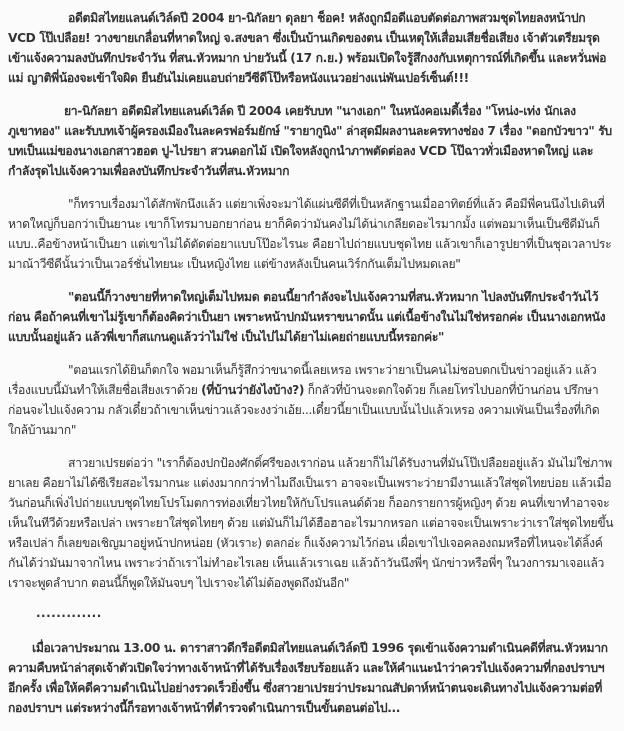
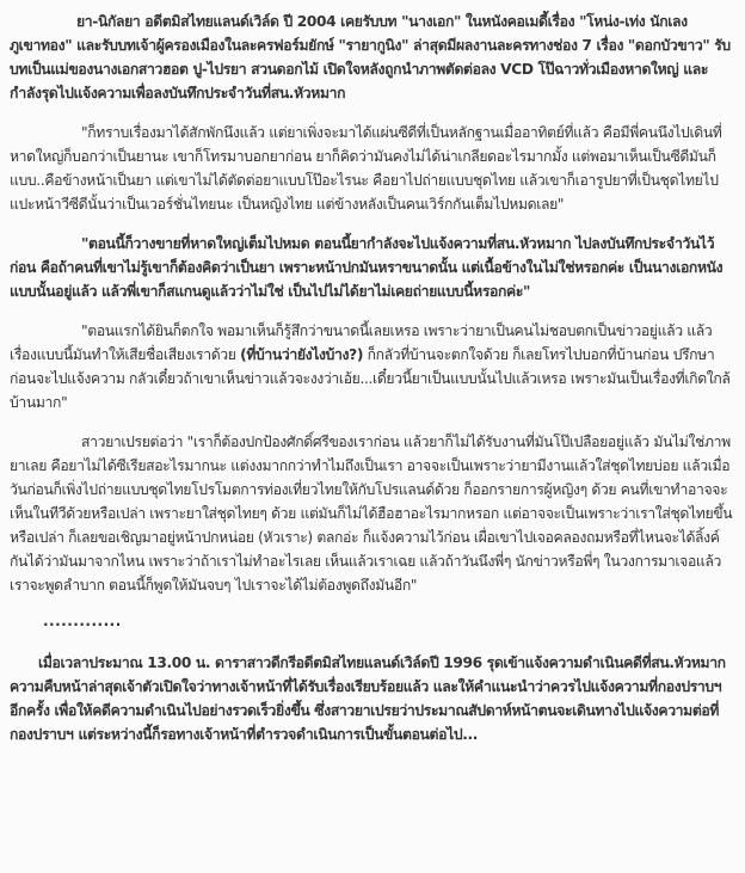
- อดีตมิสไทยแลนด์เวิล์ดปี 2004 ยา-นิกัลยา ดุลยา ช็อค! หลังถูกมือดีแอบตัดต่อภาพสวมชุดไทยลงหน้าปก VCD โป๊เปลือย! วางขายเกลื่อนที่หาดใหญ่ จ.สงขลา ซึ่งเป็นบ้านเกิดของตน เป็นเหตุให้เสื่อมเสียชื่อเสียง เจ้าตัวเตรียมรุดเข้าแจ้งความลงบันทึกประจำวัน ที่สน.หัวหมาก บ่ายวันนี้ (17 ก.ย.) พร้อมเปิดใจรู้สึกงงกับเหตุการณ์ที่เกิดขึ้น และหวั่นพ่อแม่ ญาติพี่น้องจะเข้าใจผิด ยืนยันไม่เคยแอบถ่ายวีซีดีโป๊หรือหนังแนวอย่างแน่พันเปอร์เซ็นต์!!!
  ยา-นิกัลยา อดีตมิสไทยแลนด์เวิล์ด ปี 2004 เคยรับบท "นางเอก" ในหนังคอเมดี้เรื่อง "โหน่ง-เท่ง นักเลงภูเขาทอง" และรับบทเจ้าผู้ครองเมืองในละครฟอร์มยักษ์ "รายากูนิง" ล่าสุดมีผลงานละครทางช่อง 7 เรื่อง "ดอกบัวขาว" รับบทเป็นแม่ของนางเอกสาวฮอต ปู-ไปรยา สวนดอกไม้ เปิดใจหลังถูกนำภาพตัดต่อลง VCD โป๊ฉาวทั่วเมืองหาดใหญ่ และกำลังรุดไปแจ้งความเพื่อลงบันทึกประจำวันที่สน.หัวหมาก
- "ก็ทราบเรื่องมาได้สักพักนึงแล้ว แต่ยาเพิ่งจะมาได้แผ่นซีดีที่เป็นหลักฐานเมื่ออาทิตย์ที่แล้ว คือมีพี่คนนึงไปเดินที่หาดใหญ่ก็บอกว่าเป็นยานะ เขาก็โทรมาบอกยาก่อน ยาก็คิดว่ามันคงไม่ได้น่าเกลียดอะไรมากมั้ง แต่พอมาเห็นเป็นซีดีมันก็แบบ..คือข้างหน้าเป็นยา แต่เขาไม่ได้ตัดต่อยาแบบโป๊อะไรนะ คือยาไปถ่ายแบบชุดไทย แล้วเขาก็เอารูปยาที่เป็นชุอเวลาประมาณ้าวีซีดีนั้นว่าเป็นเวอร์ชั่นไทยนะ เป็นหญิงไทย แต่ข้างหลังเป็นคนเวิร์กกันเต็มไปหมดเลย"
+ "ก็ทราบเรื่องมาได้สักพักนึงแล้ว แต่ยาเพิ่งจะมาได้แผ่นซีดีที่เป็นหลักฐานเมื่ออาทิตย์ที่แล้ว คือมีพี่คนนึงไปเดินที่หาดใหญ่ก็บอกว่าเป็นยานะ เขาก็โทรมาบอกยาก่อน ยาก็คิดว่ามันคงไม่ได้น่าเกลียดอะไรมากมั้ง แต่พอมาเห็นเป็นซีดีมันก็แบบ..คือข้างหน้าเป็นยา แต่เขาไม่ได้ตัดต่อยาแบบโป๊อะไรนะ คือยาไปถ่ายแบบชุดไทย แล้วเขาก็เอารูปยาที่เป็นชุดไทยไปแปะหน้าวีซีดีนั้นว่าเป็นเวอร์ชั่นไทยนะ เป็นหญิงไทย แต่ข้างหลังเป็นคนเวิร์กกันเต็มไปหมดเลย"
  "ตอนนี้ก็วางขายที่หาดใหญ่เต็มไปหมด ตอนนี้ยากำลังจะไปแจ้งความที่สน.หัวหมาก ไปลงบันทึกประจำวันไว้ก่อน คือถ้าคนที่เขาไม่รู้เขาก็ต้องคิดว่าเป็นยา เพราะหน้าปกมันหราขนาดนั้น แต่เนื้อข้างในไม่ใช่หรอกค่ะ เป็นนางเอกหนังแบบนั้นอยู่แล้ว แล้วพี่เขาก็สแกนดูแล้วว่าไม่ใช่ เป็นไปไม่ได้ยาไม่เคยถ่ายแบบนี้หรอกค่ะ"
- "ตอนแรกได้ยินก็ตกใจ พอมาเห็นก็รู้สึกว่าขนาดนี้เลยเหรอ เพราะว่ายาเป็นคนไม่ชอบตกเป็นข่าวอยู่แล้ว แล้วเรื่องแบบนี้มันทำให้เสียชื่อเสียงเราด้วย (ที่บ้านว่ายังไงบ้าง?) ก็กลัวที่บ้านจะตกใจด้วย ก็เลยโทรไปบอกที่บ้านก่อน ปรึกษาก่อนจะไปแจ้งความ กลัวเดี๋ยวถ้าเขาเห็นข่าวแล้วจะงงว่าเอ้ย...เดี๋ยวนี้ยาเป็นแบบนั้นไปแล้วเหรอ งความเพันเป็นเรื่องที่เกิดใกล้บ้านมาก"
+ "ตอนแรกได้ยินก็ตกใจ พอมาเห็นก็รู้สึกว่าขนาดนี้เลยเหรอ เพราะว่ายาเป็นคนไม่ชอบตกเป็นข่าวอยู่แล้ว แล้วเรื่องแบบนี้มันทำให้เสียชื่อเสียงเราด้วย (ที่บ้านว่ายังไงบ้าง?) ก็กลัวที่บ้านจะตกใจด้วย ก็เลยโทรไปบอกที่บ้านก่อน ปรึกษาก่อนจะไปแจ้งความ กลัวเดี๋ยวถ้าเขาเห็นข่าวแล้วจะงงว่าเอ้ย...เดี๋ยวนี้ยาเป็นแบบนั้นไปแล้วเหรอ เพราะมันเป็นเรื่องที่เกิดใกล้บ้านมาก"
  สาวยาเปรยต่อว่า "เราก็ต้องปกป้องศักดิ์ศรีของเราก่อน แล้วยาก็ไม่ได้รับงานที่มันโป๊เปลือยอยู่แล้ว มันไม่ใช่ภาพยาเลย คือยาไม่ได้ซีเรียสอะไรมากนะ แต่งงมากกว่าทำไมถึงเป็นเรา อาจจะเป็นเพราะว่ายามีงานแล้วใส่ชุดไทยบ่อย แล้วเมื่อวันก่อนก็เพิ่งไปถ่ายแบบชุดไทยโปรโมตการท่องเที่ยวไทยให้กับโปรแลนด์ด้วย ก็ออกรายการผู้หญิงๆ ด้วย คนที่เขาทำอาจจะเห็นในทีวีด้วยหรือเปล่า เพราะยาใส่ชุดไทยๆ ด้วย แต่มันก็ไม่ได้ฮือฮาอะไรมากหรอก แต่อาจจะเป็นเพราะว่าเราใส่ชุดไทยขึ้นหรือเปล่า ก็เลยขอเชิญมาอยู่หน้าปกหน่อย (หัวเราะ) ตลกอ่ะ ก็แจ้งความไว้ก่อน เผื่อเขาไปเจอคลองถมหรือที่ไหนจะได้ลิ้งค์กันได้ว่ามันมาจากไหน เพราะว่าถ้าเราไม่ทำอะไรเลย เห็นแล้วเราเฉย แล้วถ้าวันนึงพี่ๆ นักข่าวหรือพี่ๆ ในวงการมาเจอแล้วเราจะพูดลำบาก ตอนนี้ก็พูดให้มันจบๆ ไปเราจะได้ไม่ต้องพูดถึงมันอีก"
  .............
  เมื่อเวลาประมาณ 13.00 น. ดาราสาวดีกรีอดีตมิสไทยแลนด์เวิล์ดปี 1996 รุดเข้าแจ้งความดำเนินคดีที่สน.หัวหมาก ความคืบหน้าล่าสุดเจ้าตัวเปิดใจว่าทางเจ้าหน้าที่ได้รับเรื่องเรียบร้อยแล้ว และให้คำแนะนำว่าควรไปแจ้งความที่กองปราบฯ อีกครั้ง เพื่อให้คดีความดำเนินไปอย่างรวดเร็วยิ่งขึ้น ซึ่งสาวยาเปรยว่าประมาณสัปดาห์หน้าตนจะเดินทางไปแจ้งความต่อที่กองปราบฯ แต่ระหว่างนี้ก็รอทางเจ้าหน้าที่ตำรวจดำเนินการเป็นขั้นตอนต่อไป...
